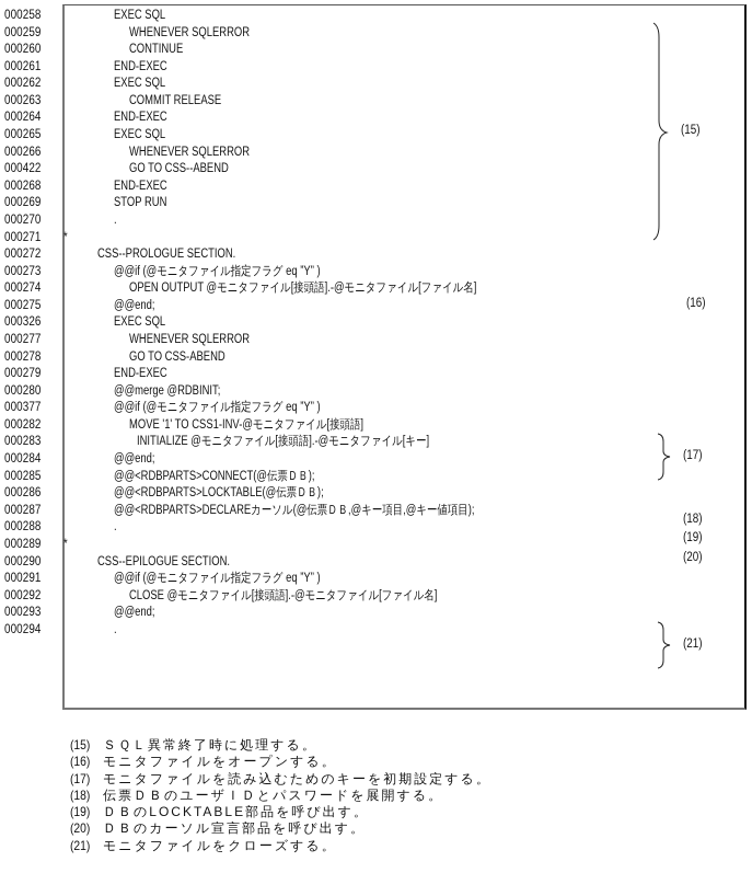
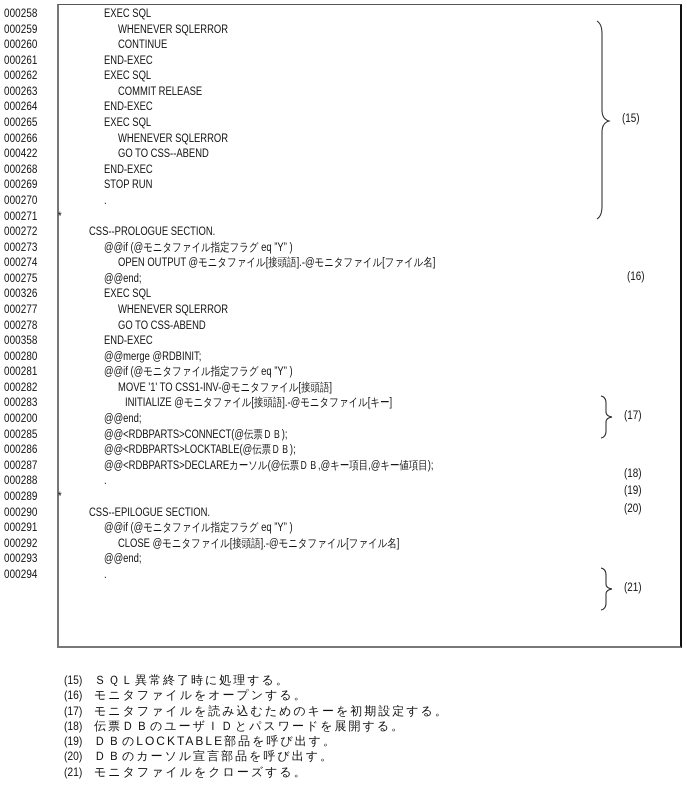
  000258
  EXEC SQL
  000259
  WHENEVER SQLERROR
  000260
  CONTINUE
  000261
  END-EXEC
  000262
  EXEC SQL
  000263
  COMMIT RELEASE
  000264
  END-EXEC
  000265
  EXEC SQL
  000266
  WHENEVER SQLERROR
  000422
  GO TO CSS--ABEND
  000268
  END-EXEC
  000269
  STOP RUN
  000270
  .
  000271
  *
  000272
  CSS--PROLOGUE SECTION.
  000273
  @@if (@モニタファイル指定フラグ eq ”Y” )
  000274
  OPEN OUTPUT @モニタファイル[接頭語].-@モニタファイル[ファイル名]
  000275
  @@end;
  000326
  EXEC SQL
  000277
  WHENEVER SQLERROR
  000278
  GO TO CSS-ABEND
- 000279
+ 000358
  END-EXEC
  000280
  @@merge @RDBINIT;
- 000377
+ 000281
  @@if (@モニタファイル指定フラグ eq ”Y” )
  000282
  MOVE '1' TO CSS1-INV-@モニタファイル[接頭語]
  000283
  INITIALIZE @モニタファイル[接頭語].-@モニタファイル[キー]
- 000284
+ 000200
  @@end;
  000285
  @@<RDBPARTS>CONNECT(@伝票ＤＢ);
  000286
  @@<RDBPARTS>LOCKTABLE(@伝票ＤＢ);
  000287
  @@<RDBPARTS>DECLAREカーソル(@伝票ＤＢ,@キー項目,@キー値項目);
  000288
  .
  000289
  *
  000290
  CSS--EPILOGUE SECTION.
  000291
  @@if (@モニタファイル指定フラグ eq ”Y” )
  000292
  CLOSE @モニタファイル[接頭語].-@モニタファイル[ファイル名]
  000293
  @@end;
  000294
  .
  (15)
  (16)
  (17)
  (18)
  (19)
  (20)
  (21)
  (15) ＳＱＬ異常終了時に処理する。
  (16) モニタファイルをオープンする。
  (17) モニタファイルを読み込むためのキーを初期設定する。
  (18) 伝票ＤＢのユーザＩＤとパスワードを展開する。
  (19) ＤＢのLOCKTABLE部品を呼び出す。
  (20) ＤＢのカーソル宣言部品を呼び出す。
  (21) モニタファイルをクローズする。
